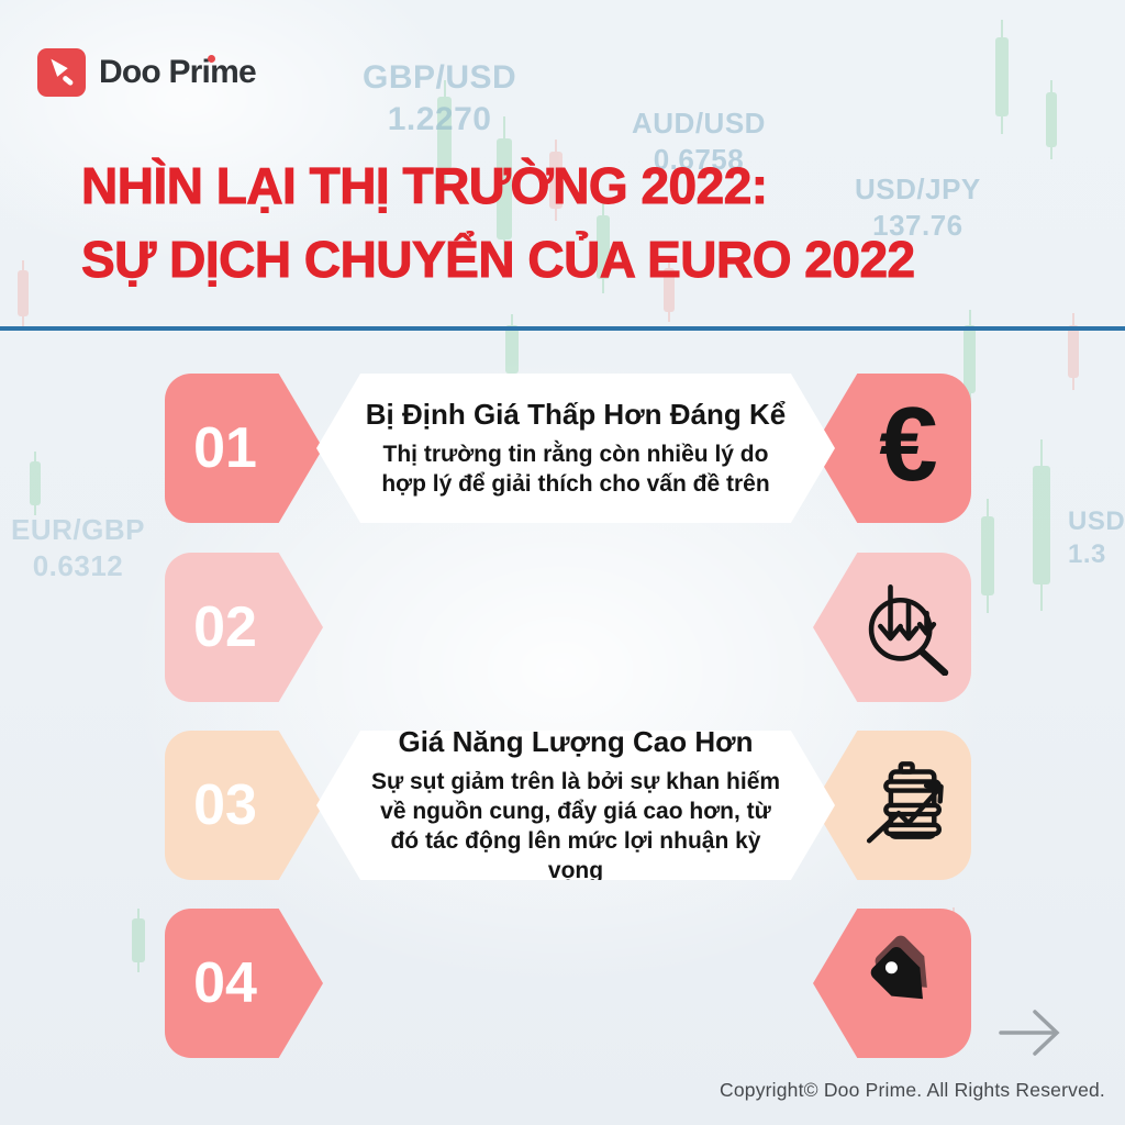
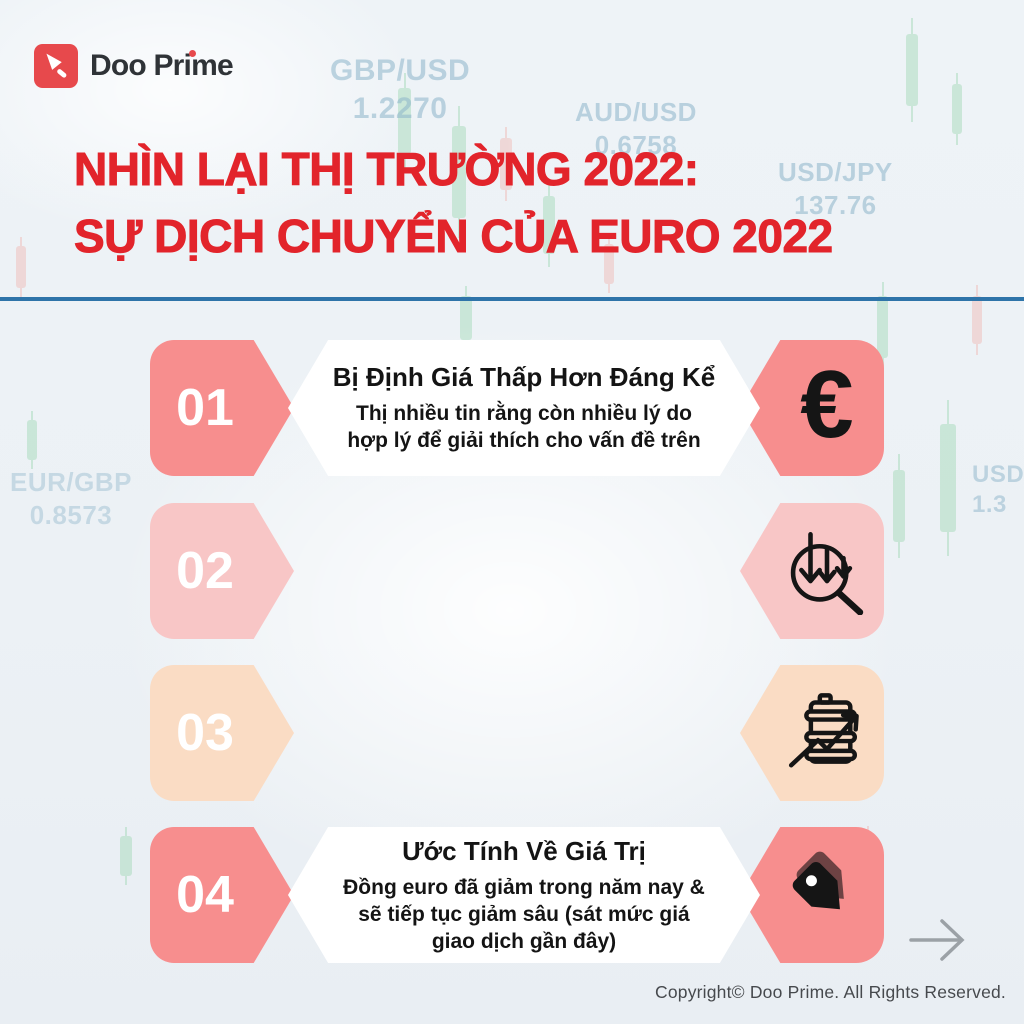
  GBP/USD
  1.2270
  AUD/USD
  0.6758
  USD/JPY
  137.76
  EUR/GB
- 0.6312
+ 0.8573
  USD
  1.3
  Doo Prime
  NHÌN LẠI THỊ TRƯỜNG 2022:
  SỰ DỊCH CHUYỂN CỦA EURO 2022
  01
  Bị Định Giá Thấp Hơn Đáng Kể
- Thị trường tin rằng còn nhiều lý do hợp lý để giải thích cho vấn đề trên
+ Thị nhiều tin rằng còn nhiều lý do hợp lý để giải thích cho vấn đề trên
  €
  02
  03
- Giá Năng Lượng Cao Hơn
- Sự sụt giảm trên là bởi sự khan hiếm về nguồn cung, đẩy giá cao hơn, từ đó tác động lên mức lợi nhuận kỳ vọng
  04
+ Ước Tính Về Giá Trị
+ Đồng euro đã giảm trong năm nay & sẽ tiếp tục giảm sâu (sát mức giá giao dịch gần đây)
  Copyright© Doo Prime. All Rights Reserved.
